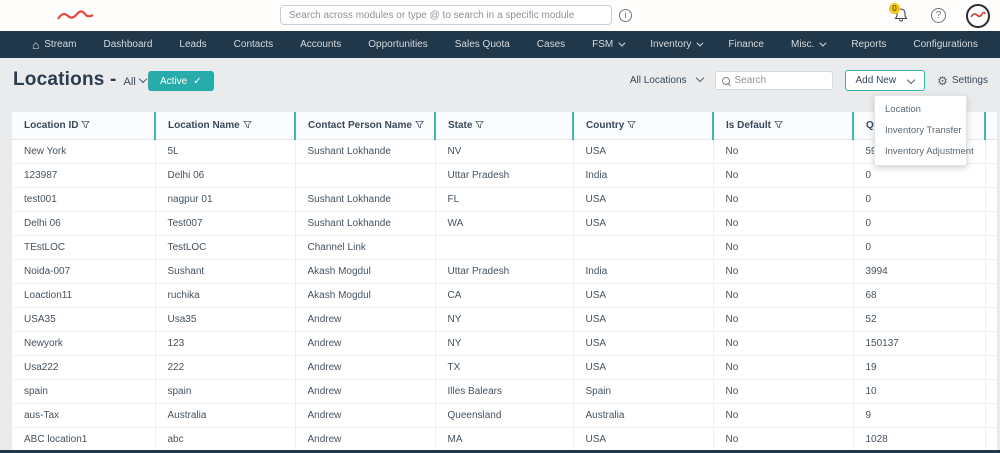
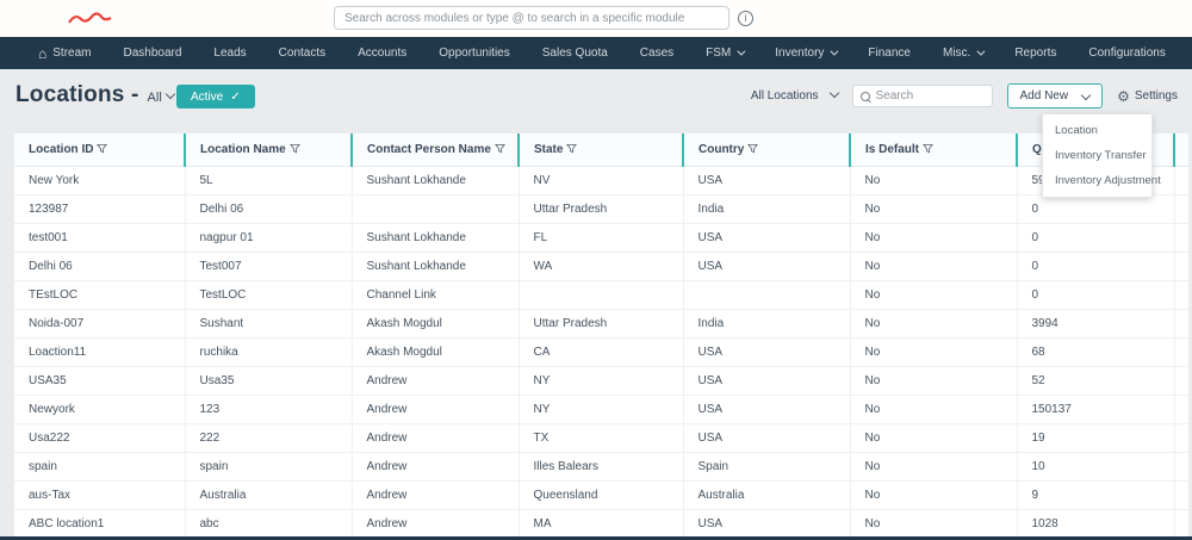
  Search across modules or type @ to search in a specific module
  i
- 0
- ?
  ⌂
  Stream
  Dashboard
  Leads
  Contacts
  Accounts
  Opportunities
  Sales Quota
  Cases
  FSM
  Inventory
  Finance
  Misc.
  Reports
  Configurations
  Locations -
  All
  Active
  ✓
  All Locations
  Search
  Add New
  ⚙
  Settings
  Location ID	Location Name	Contact Person Name	State	Country	Is Default	Q
  New York	5L	Sushant Lokhande	NV	USA	No	5
  123987	Delhi 06		Uttar Pradesh	India	No	0
  test001	nagpur 01	Sushant Lokhande	FL	USA	No	0
  Delhi 06	Test007	Sushant Lokhande	WA	USA	No	0
  TEstLOC	TestLOC	Channel Link			No	0
  Noida-007	Sushant	Akash Mogdul	Uttar Pradesh	India	No	3994
  Loaction11	ruchika	Akash Mogdul	CA	USA	No	68
  USA35	Usa35	Andrew	NY	USA	No	52
  Newyork	123	Andrew	NY	USA	No	150137
  Usa222	222	Andrew	TX	USA	No	19
  spain	spain	Andrew	Illes Balears	Spain	No	10
  aus-Tax	Australia	Andrew	Queensland	Australia	No	9
  ABC location1	abc	Andrew	MA	USA	No	1028
  Location
  Inventory Transfer
  Inventory Adjustment
